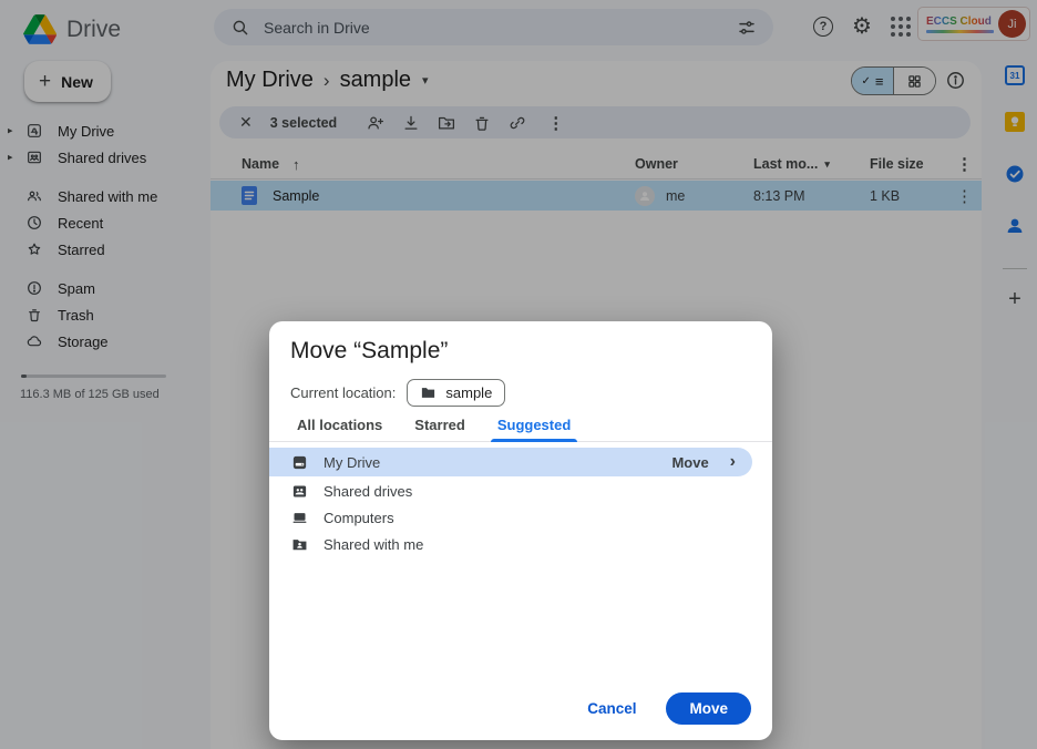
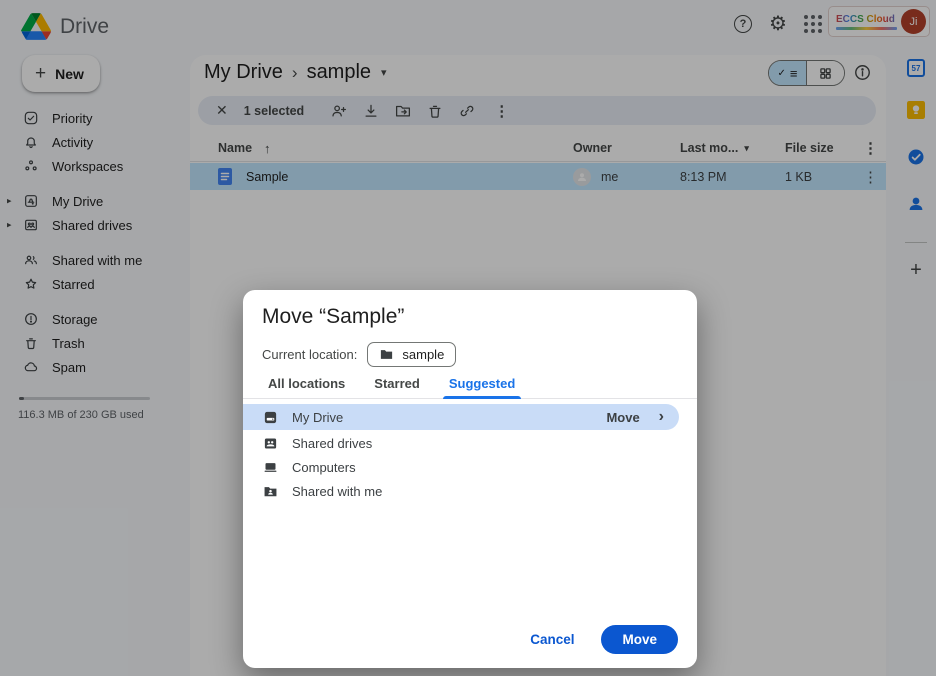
  Drive
  +
  New
+ Priority
+ Activity
+ Workspaces
  ▸
  My Drive
  ▸
  Shared drives
  Shared with me
- Recent
  Starred
- Spam
+ Storage
  Trash
- Storage
+ Spam
- 116.3 MB of 125 GB used
+ 116.3 MB of 230 GB used
- Search in Drive
  ?
  ⚙
  Ji
  My Drive
  ›
  sample
  ▾
  ✓
  ≡
  ✕
- 3 selected
+ 1 selected
  ⋮
  Name
  ↑
  Owner
  Last mo...
  ▾
  File size
  ⋮
  Sample
  me
  8:13 PM
  1 KB
  ⋮
- 31
+ 57
  +
  Move “Sample”
  Current location:
  sample
  All locations
  Starred
  Suggested
  My Drive
  Move
  ›
  Shared drives
  Computers
  Shared with me
  Cancel
  Move
